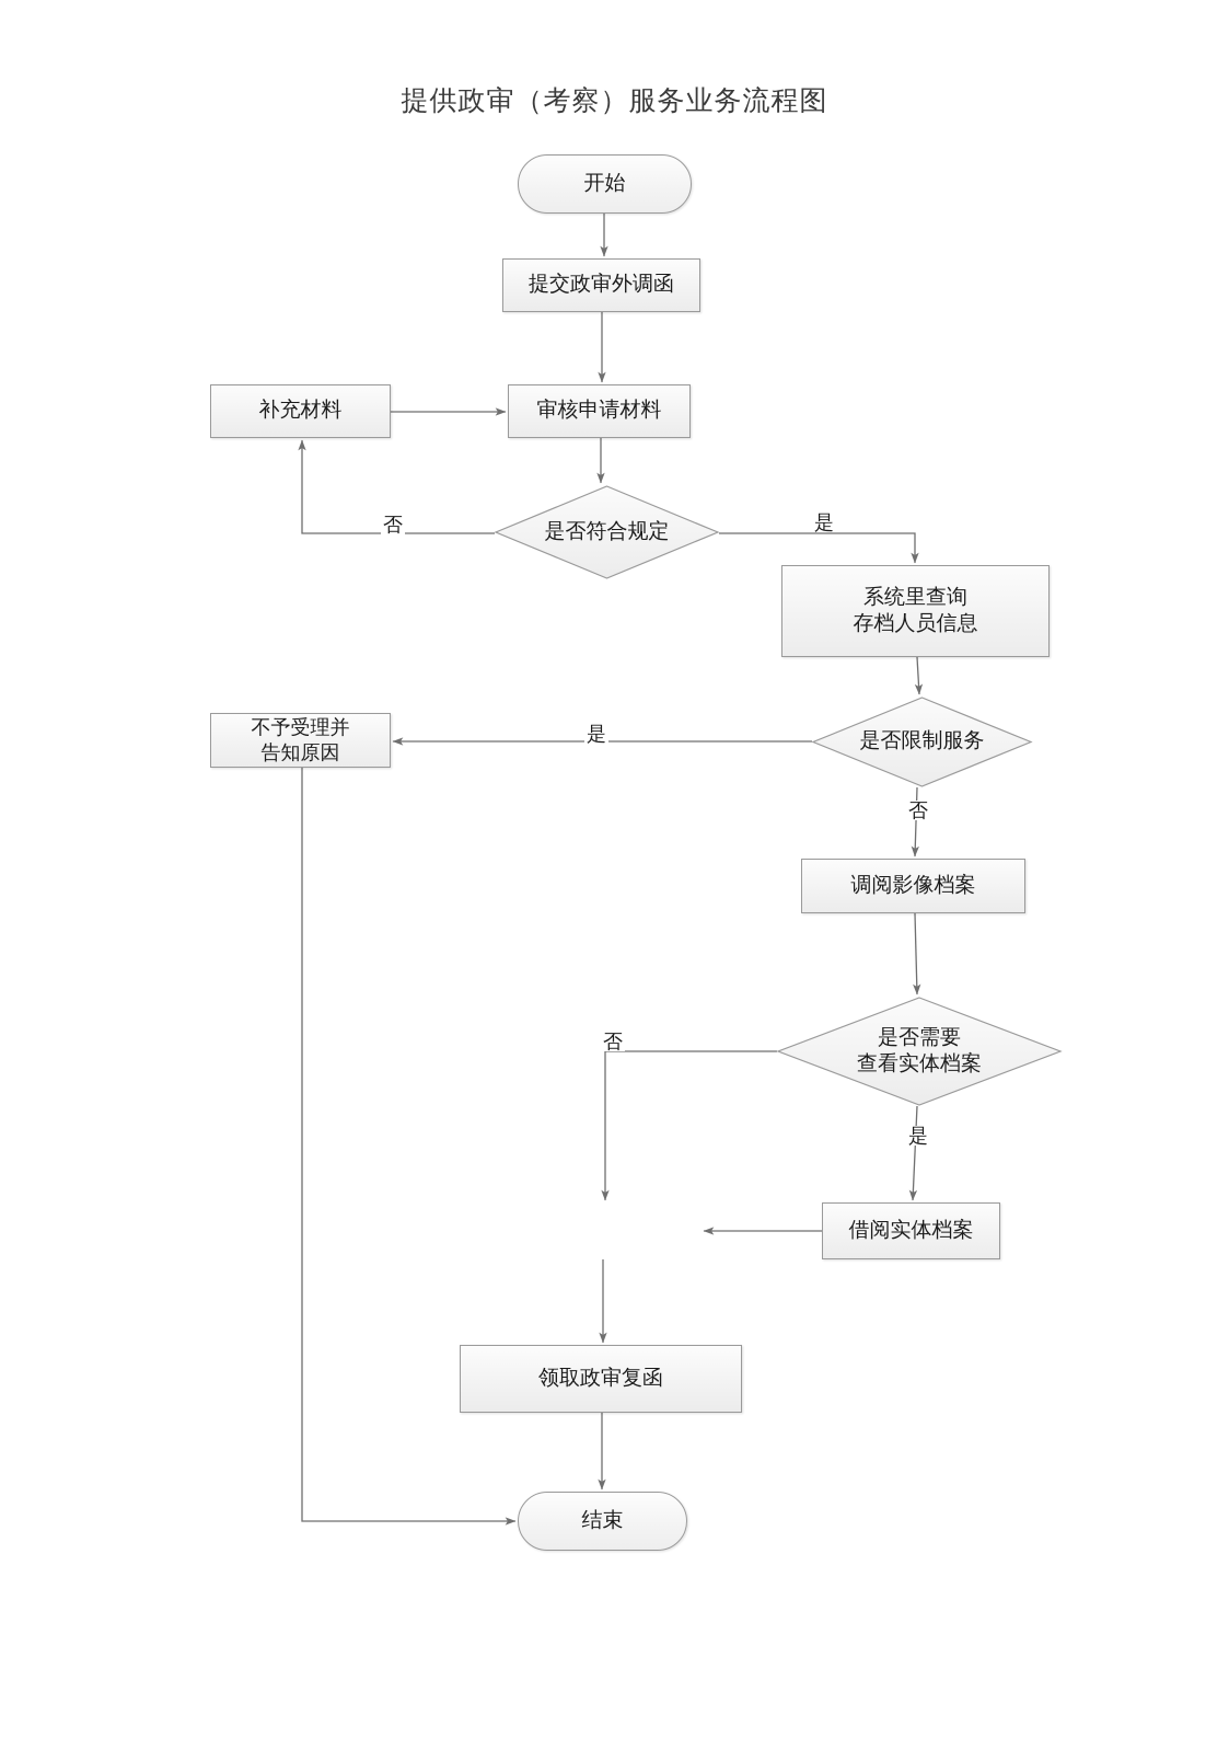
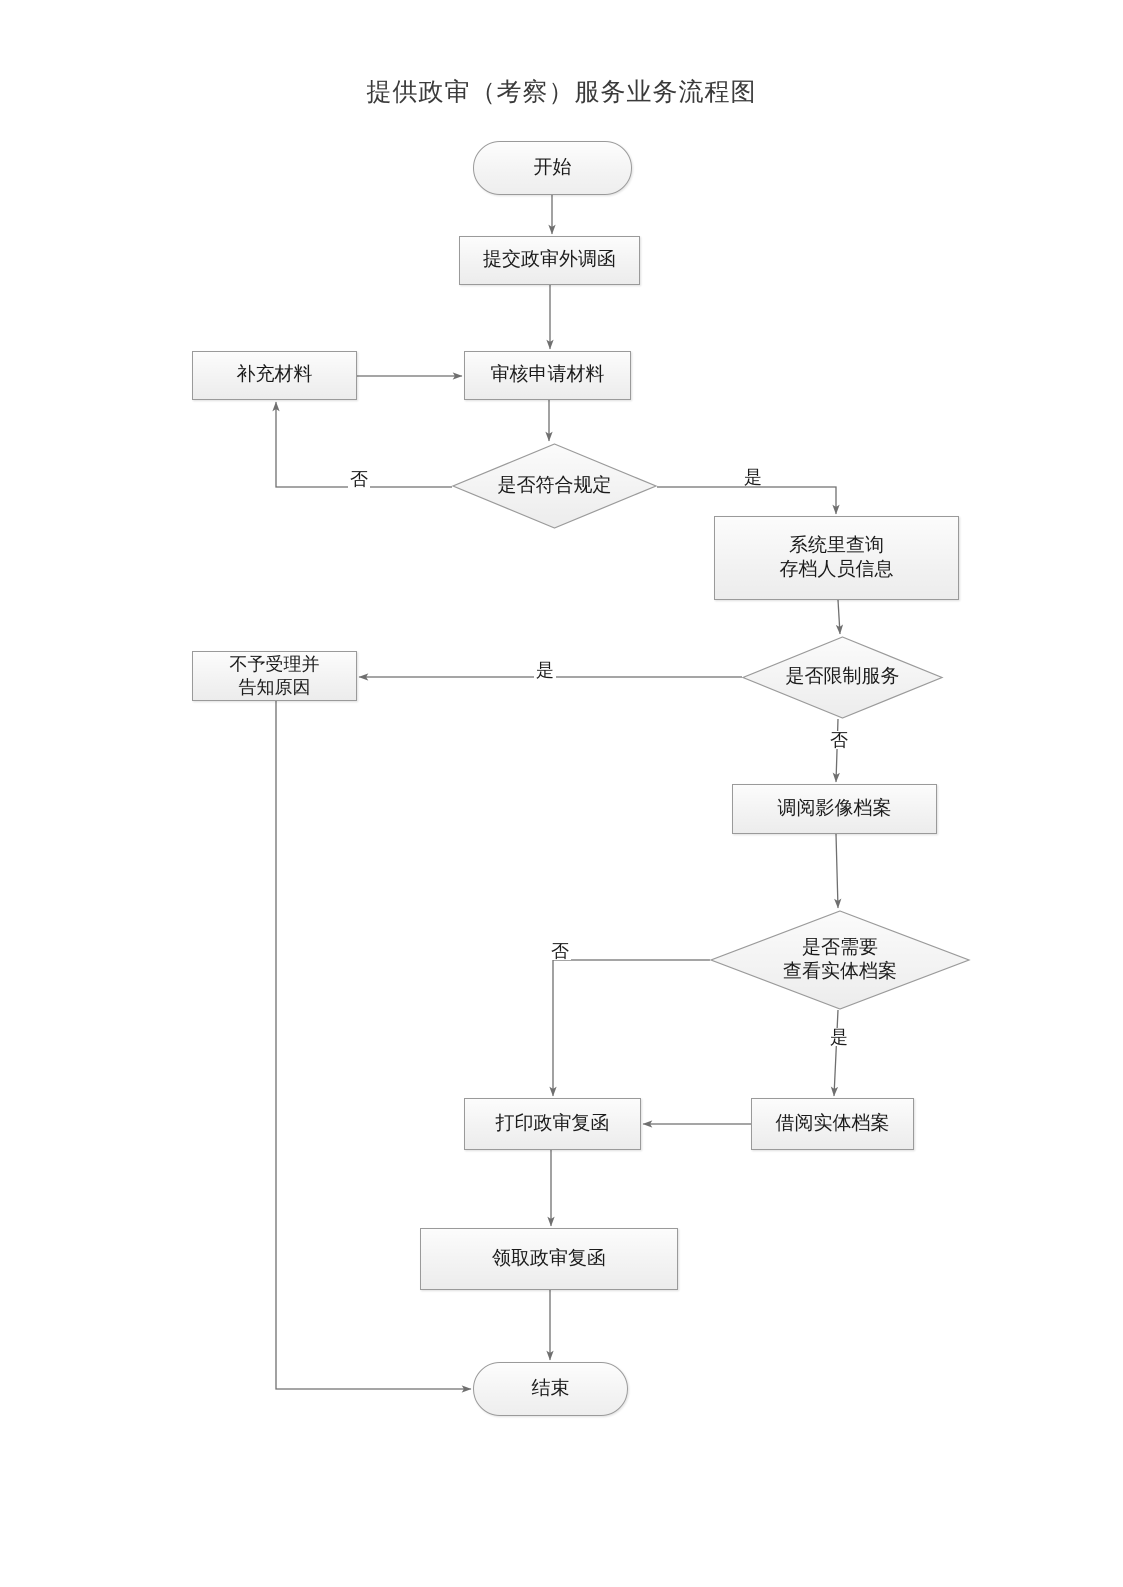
  提供政审（考察）服务业务流程图
  开始
  提交政审外调函
  审核申请材料
  补充材料
  是否符合规定
  系统里查询
  存档人员信息
  不予受理并
  告知原因
  是否限制服务
  调阅影像档案
  是否需要
  查看实体档案
+ 打印政审复函
  借阅实体档案
  领取政审复函
  结束
  否
  是
  是
  否
  否
  是
